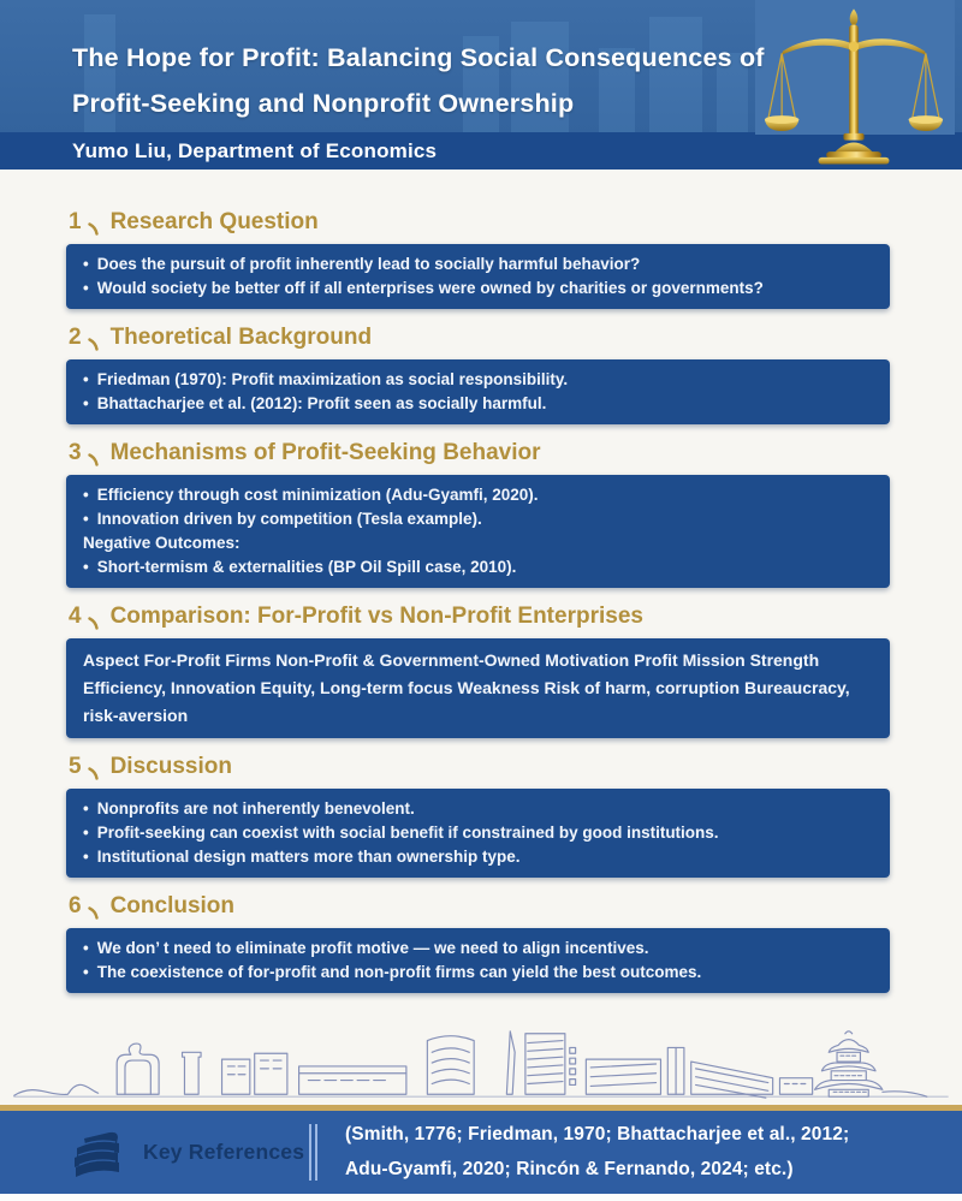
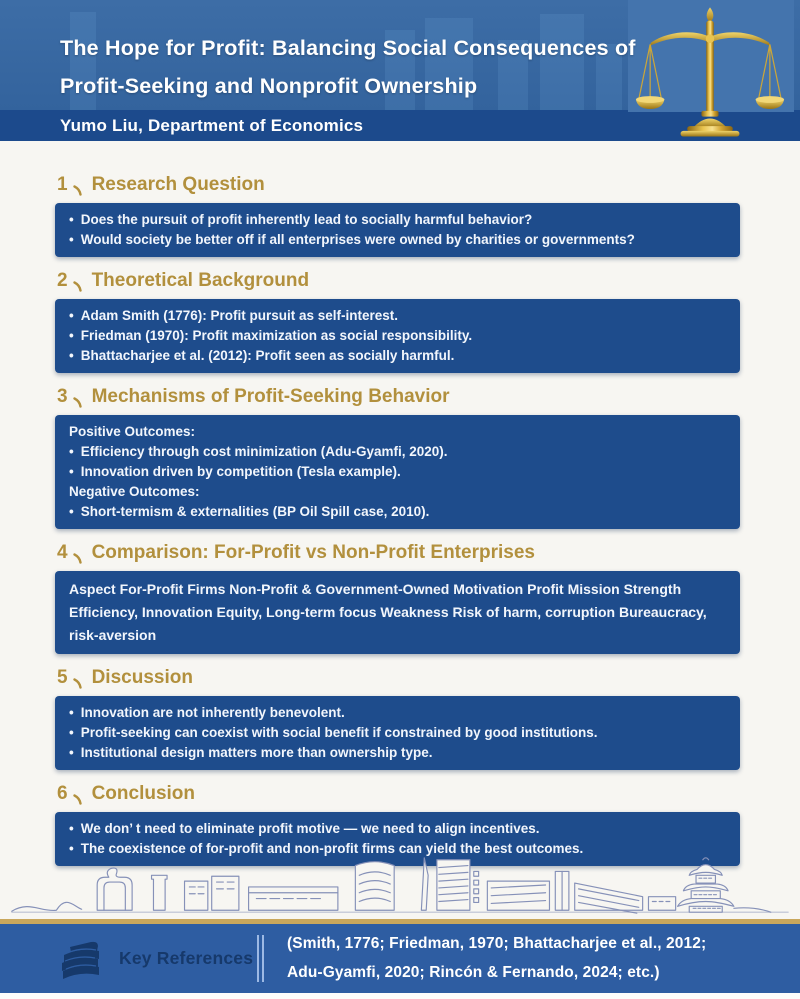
  The Hope for Profit: Balancing Social Consequences of
  Profit-Seeking and Nonprofit Ownership
  Yumo Liu, Department of Economics
  1
  Research Question
  • Does the pursuit of profit inherently lead to socially harmful behavior?
  • Would society be better off if all enterprises were owned by charities or governments?
  2
  Theoretical Background
+ • Adam Smith (1776): Profit pursuit as self-interest.
  • Friedman (1970): Profit maximization as social responsibility.
  • Bhattacharjee et al. (2012): Profit seen as socially harmful.
  3
  Mechanisms of Profit-Seeking Behavior
+ Positive Outcomes:
  • Efficiency through cost minimization (Adu-Gyamfi, 2020).
  • Innovation driven by competition (Tesla example).
  Negative Outcomes:
  • Short-termism & externalities (BP Oil Spill case, 2010).
  4
  Comparison: For-Profit vs Non-Profit Enterprises
  Aspect For-Profit Firms Non-Profit & Government-Owned Motivation Profit Mission Strength Efficiency, Innovation Equity, Long-term focus Weakness Risk of harm, corruption Bureaucracy, risk-aversion
  5
  Discussion
- • Nonprofits are not inherently benevolent.
+ • Innovation are not inherently benevolent.
  • Profit-seeking can coexist with social benefit if constrained by good institutions.
  • Institutional design matters more than ownership type.
  6
  Conclusion
  • We don’ t need to eliminate profit motive — we need to align incentives.
  • The coexistence of for-profit and non-profit firms can yield the best outcomes.
  Key References
  (Smith, 1776; Friedman, 1970; Bhattacharjee et al., 2012;
  Adu-Gyamfi, 2020; Rincón & Fernando, 2024; etc.)
